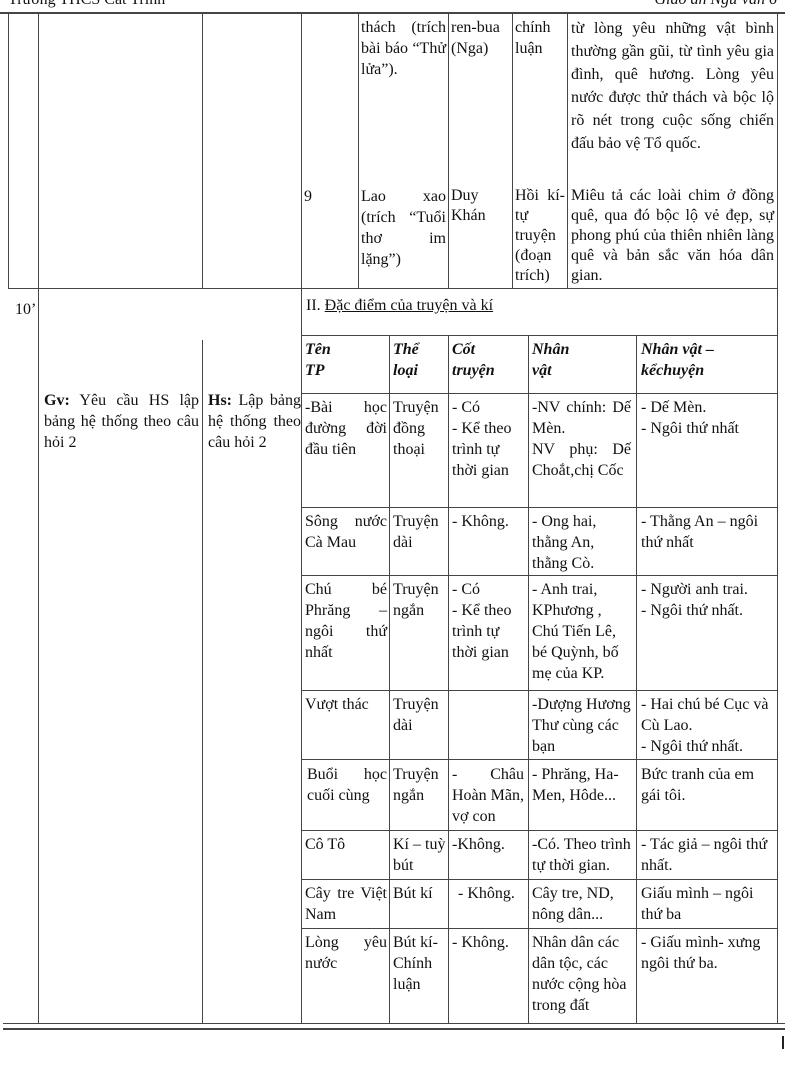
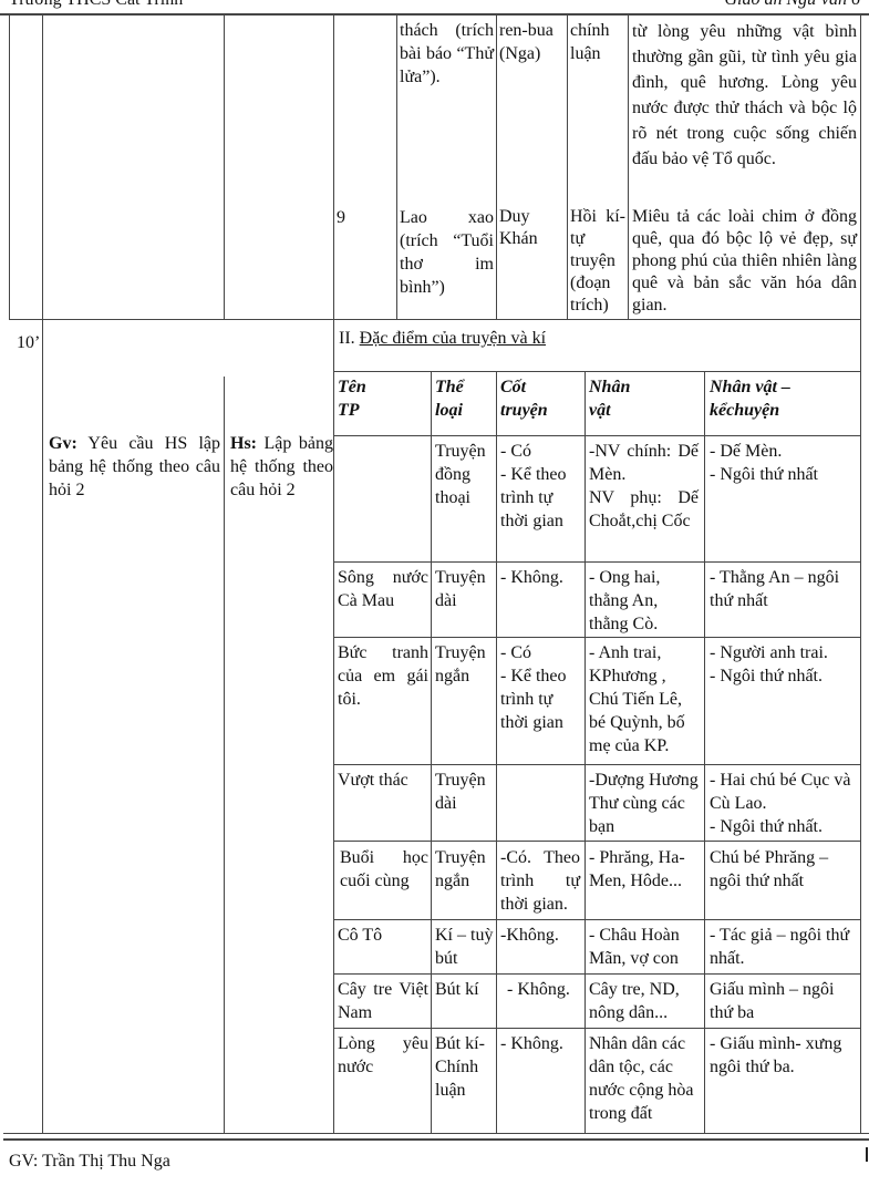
  thách (trích bài báo “Thử lửa”).
  ren-bua (Nga)
  chính luận
  từ lòng yêu những vật bình thường gần gũi, từ tình yêu gia đình, quê hương. Lòng yêu nước được thử thách và bộc lộ rõ nét trong cuộc sống chiến đấu bảo vệ Tổ quốc.
  9
- Lao xao (trích “Tuổi thơ im lặng”)
+ Lao xao (trích “Tuổi thơ im bình”)
  Duy Khán
  Hồi kí- tự truyện (đoạn trích)
  Miêu tả các loài chim ở đồng quê, qua đó bộc lộ vẻ đẹp, sự phong phú của thiên nhiên làng quê và bản sắc văn hóa dân gian.
  10’
  Gv: Yêu cầu HS lập bảng hệ thống theo câu hỏi 2
  Hs: Lập bảng hệ thống theo câu hỏi 2
  II. Đặc điểm của truyện và kí
  Tên
  TP
  Thể
  loại
  Cốt
  truyện
  Nhân
  vật
  Nhân vật –
  kểchuyện
- -Bài học đường đời đầu tiên
  Truyện đồng thoại
  - Có
  - Kể theo trình tự thời gian
  -NV chính: Dế Mèn.
  NV phụ: Dế Choắt,chị Cốc
  - Dế Mèn.
  - Ngôi thứ nhất
  Sông nước Cà Mau
  Truyện dài
  - Không.
  - Ong hai, thằng An, thằng Cò.
  - Thằng An – ngôi thứ nhất
- Chú bé Phrăng – ngôi thứ nhất
+ Bức tranh của em gái tôi.
  Truyện ngắn
  - Có
  - Kể theo trình tự thời gian
  - Anh trai, KPhương , Chú Tiến Lê, bé Quỳnh, bố mẹ của KP.
  - Người anh trai.
  - Ngôi thứ nhất.
  Vượt thác
  Truyện dài
  -Dượng Hương Thư cùng các bạn
  - Hai chú bé Cục và Cù Lao.
  - Ngôi thứ nhất.
  Buổi học cuối cùng
  Truyện ngắn
- - Châu Hoàn Mãn, vợ con
+ -Có. Theo trình tự thời gian.
  - Phrăng, Ha-Men, Hôde...
- Bức tranh của em gái tôi.
+ Chú bé Phrăng – ngôi thứ nhất
  Cô Tô
  Kí – tuỳ bút
  -Không.
- -Có. Theo trình tự thời gian.
+ - Châu Hoàn Mãn, vợ con
  - Tác giả – ngôi thứ nhất.
  Cây tre Việt Nam
  Bút kí
  - Không.
  Cây tre, ND, nông dân...
  Giấu mình – ngôi thứ ba
  Lòng yêu nước
  Bút kí- Chính luận
  - Không.
  Nhân dân các dân tộc, các nước cộng hòa trong đất
  - Giấu mình- xưng ngôi thứ ba.
+ GV: Trần Thị Thu Nga
